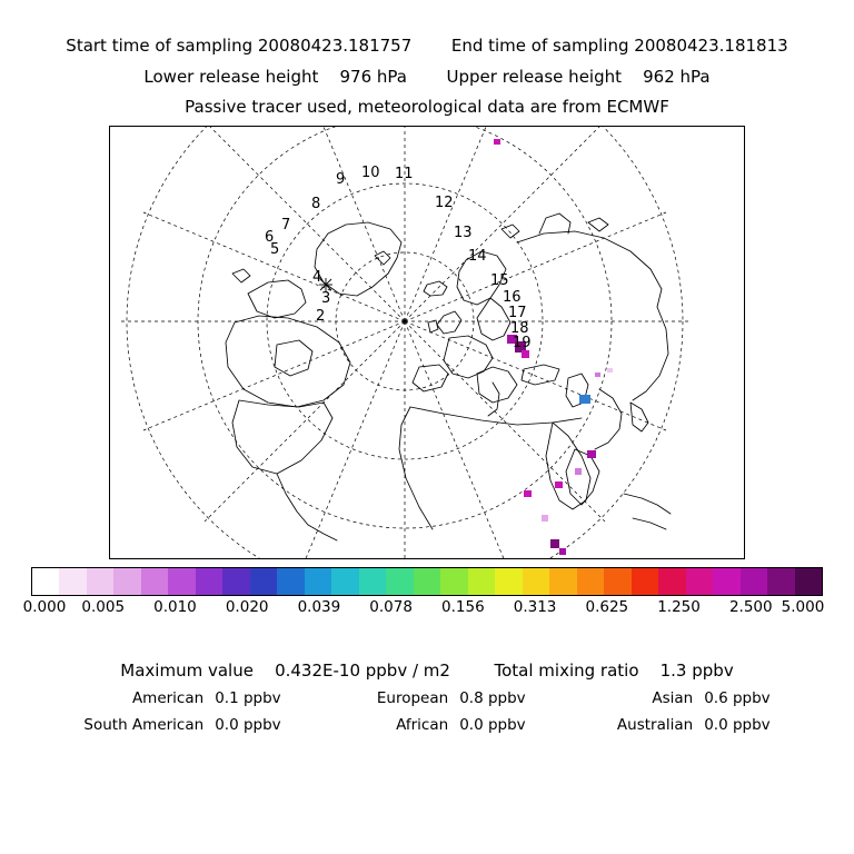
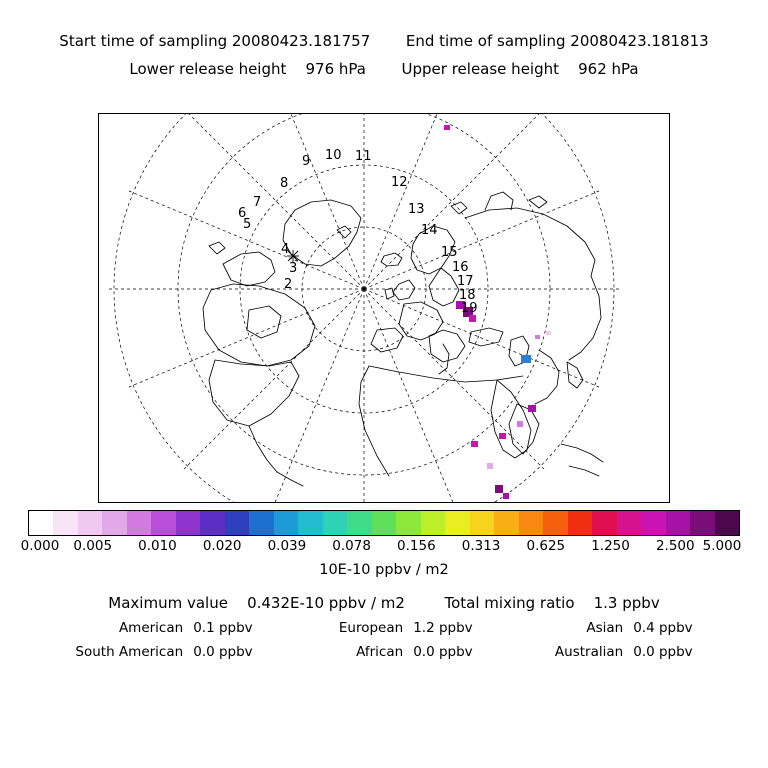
  Start time of sampling 20080423.181757 End time of sampling 20080423.181813
  Lower release height 976 hPa Upper release height 962 hPa
- Passive tracer used, meteorological data are from ECMWF
  2
  3
  4
  5
  6
  7
  8
  9
  10
  11
  12
  13
  14
  15
  16
  17
  18
  19
  0.000
  0.005
  0.010
  0.020
  0.039
  0.078
  0.156
  0.313
  0.625
  1.250
  2.500
  5.000
+ 10E-10 ppbv / m2
  Maximum value 0.432E-10 ppbv / m2 Total mixing ratio 1.3 ppbv
  American
  0.1 ppbv
  European
- 0.8 ppbv
+ 1.2 ppbv
  Asian
- 0.6 ppbv
+ 0.4 ppbv
  South American
  0.0 ppbv
  African
  0.0 ppbv
  Australian
  0.0 ppbv
